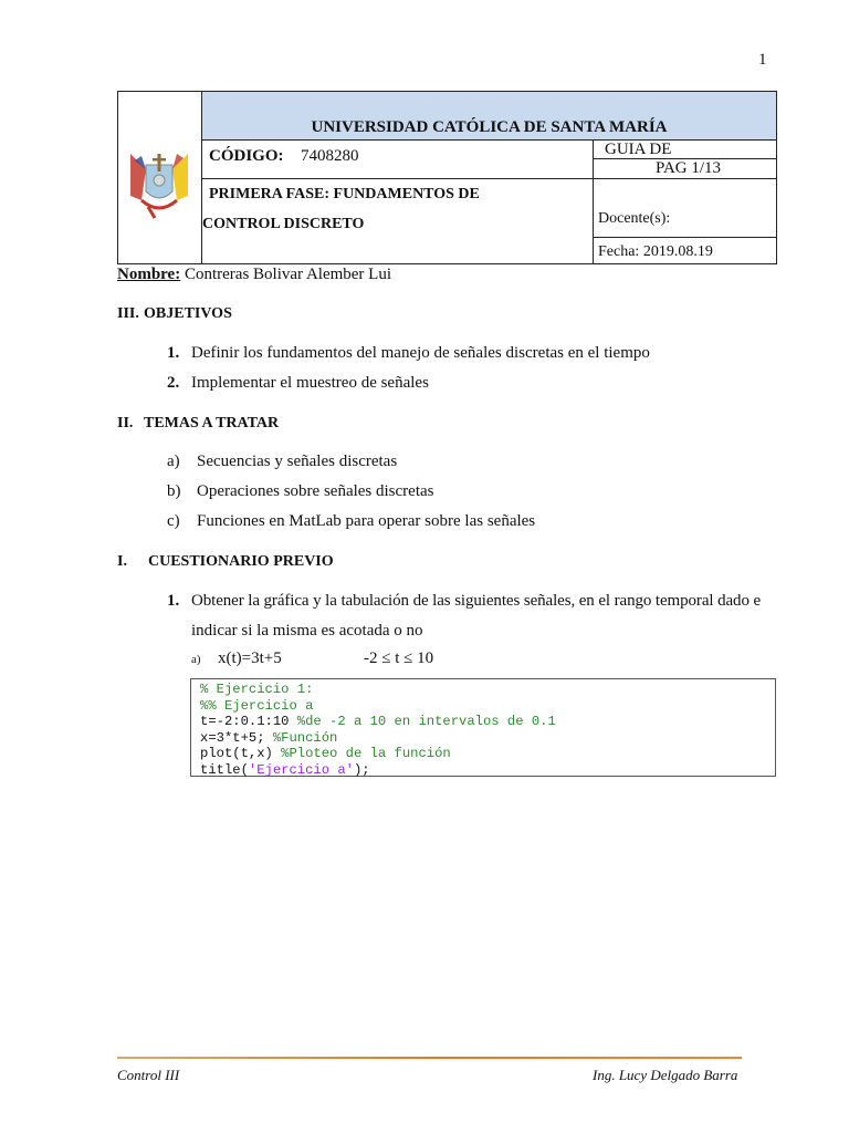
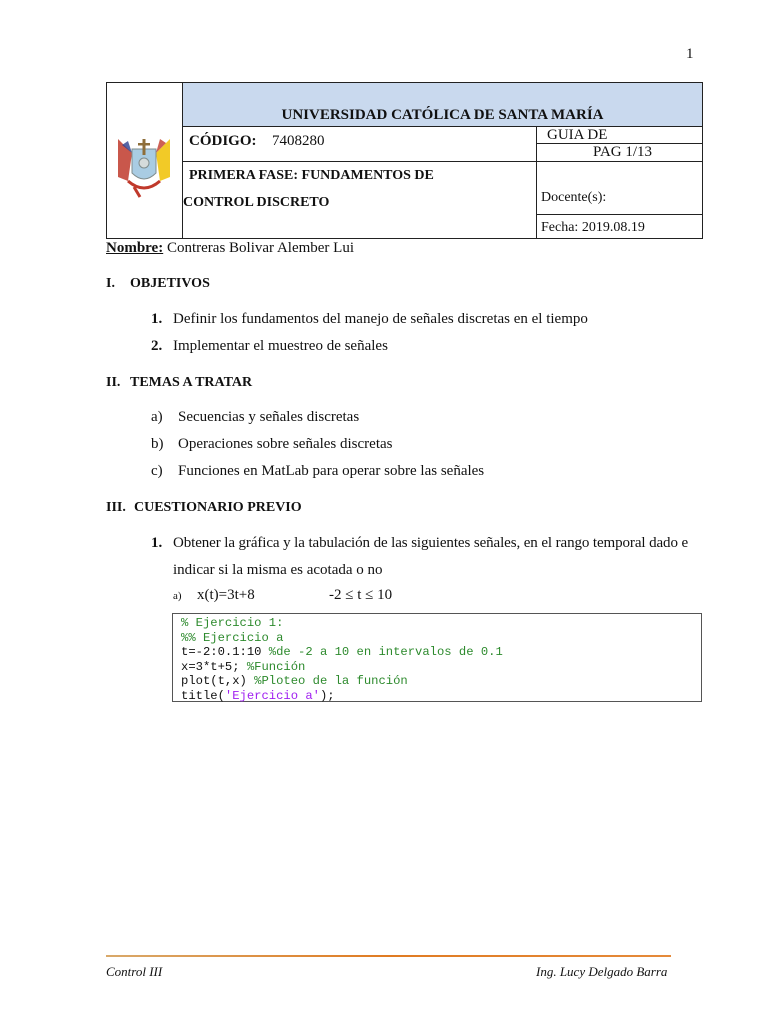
  1
  UNIVERSIDAD CATÓLICA DE SANTA MARÍA
  CÓDIGO:
  7408280
  GUIA DE
  PAG 1/13
  PRIMERA FASE: FUNDAMENTOS DE
  CONTROL DISCRETO
  Docente(s):
  Fecha: 2019.08.19
  Nombre: Contreras Bolivar Alember Lui
- III.
+ I.
  OBJETIVOS
  1.
  Definir los fundamentos del manejo de señales discretas en el tiempo
  2.
  Implementar el muestreo de señales
  II.
  TEMAS A TRATAR
  a)
  Secuencias y señales discretas
  b)
  Operaciones sobre señales discretas
  c)
  Funciones en MatLab para operar sobre las señales
- I.
+ III.
  CUESTIONARIO PREVIO
  1.
  Obtener la gráfica y la tabulación de las siguientes señales, en el rango temporal dado e
  indicar si la misma es acotada o no
  a)
- x(t)=3t+5
+ x(t)=3t+8
  -2 ≤ t ≤ 10
  % Ejercicio 1:
  %% Ejercicio a
  t=-2:0.1:10 %de -2 a 10 en intervalos de 0.1
  x=3*t+5; %Función
  plot(t,x) %Ploteo de la función
  title('Ejercicio a');
  Control III
  Ing. Lucy Delgado Barra
